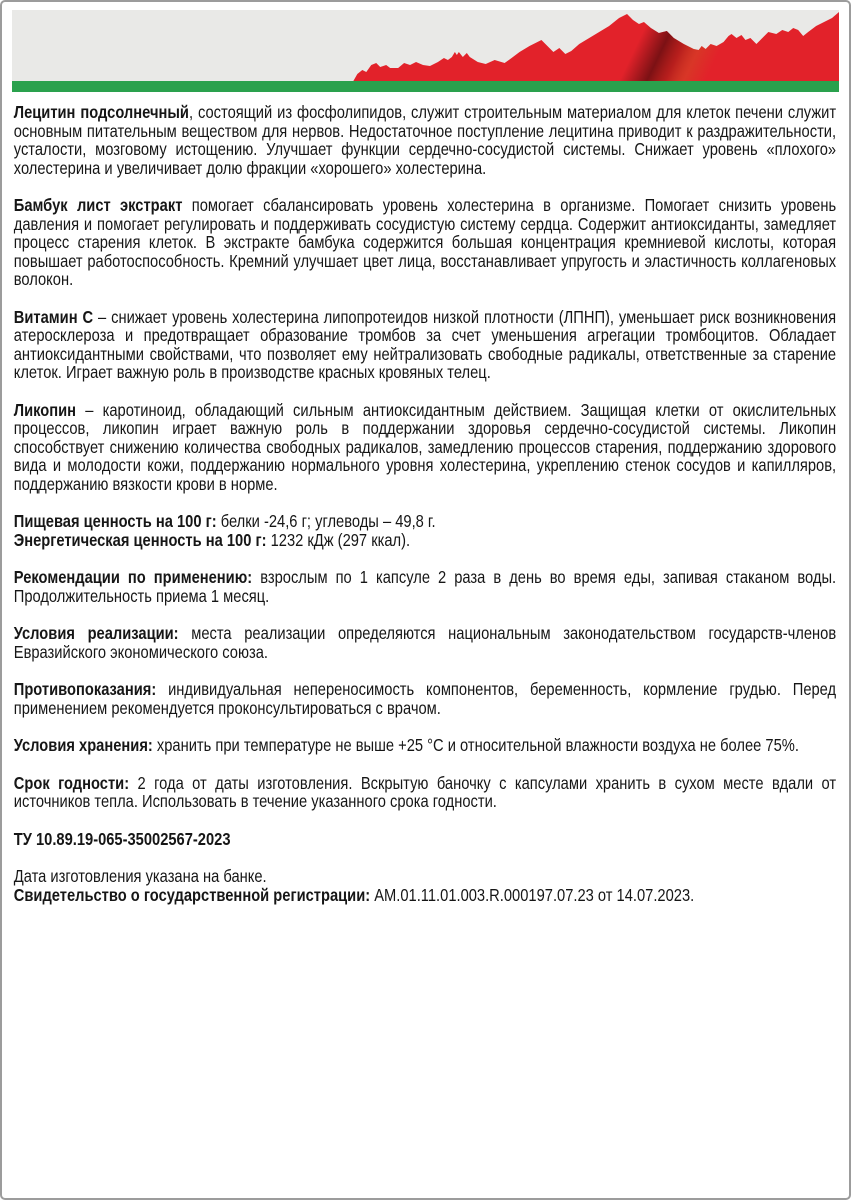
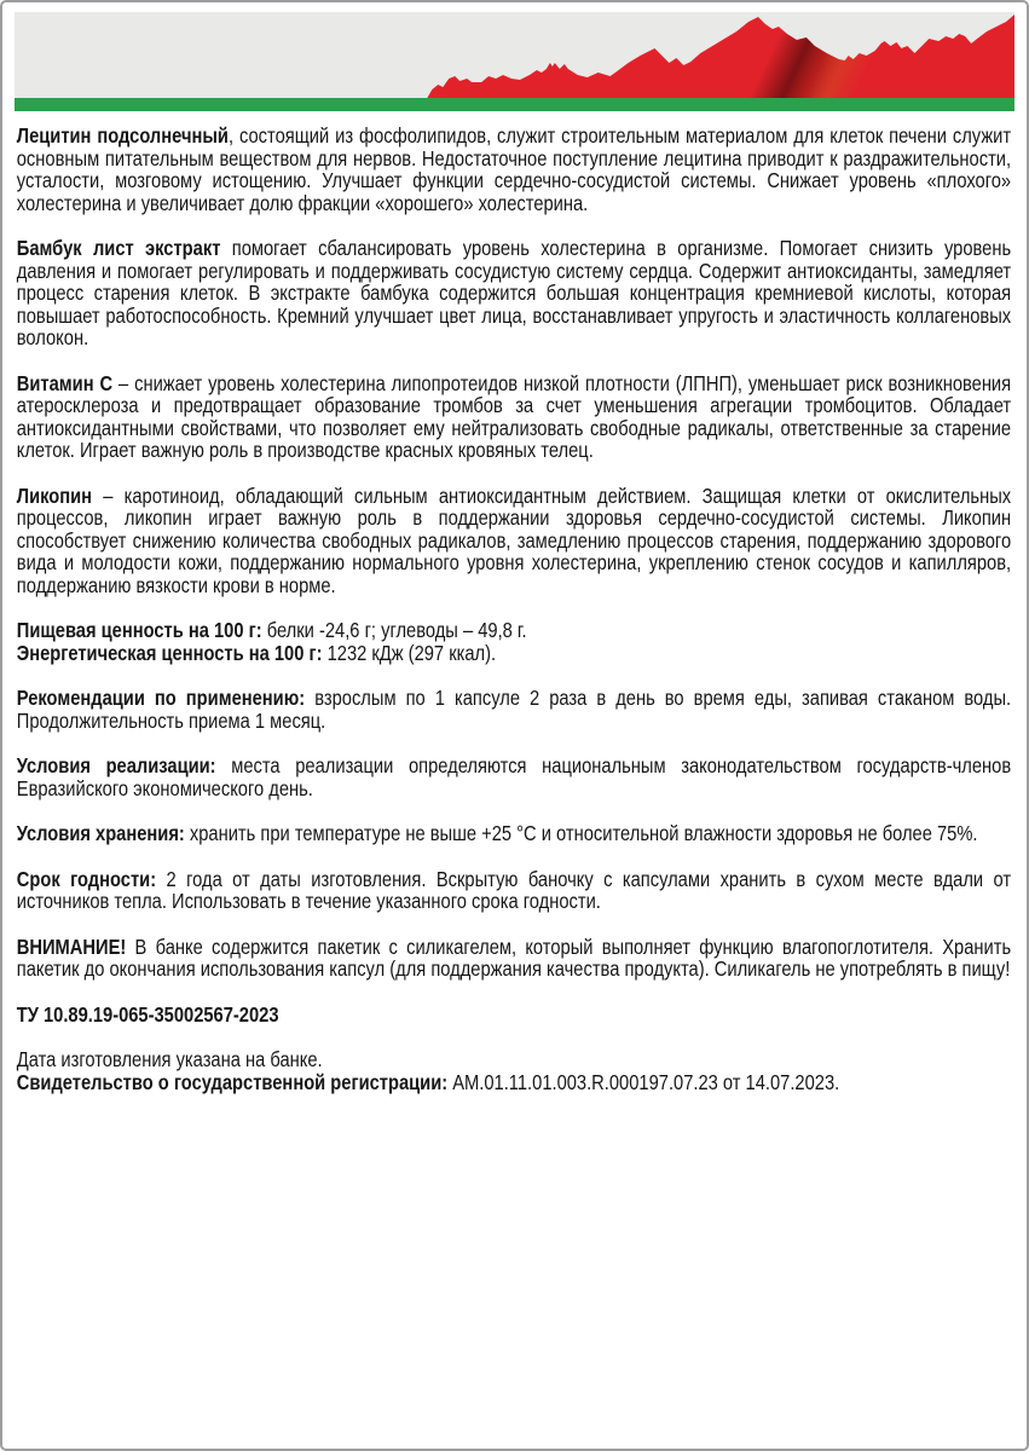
  Лецитин подсолнечный, состоящий из фосфолипидов, служит строительным материалом для клеток печени служит основным питательным веществом для нервов. Недостаточное поступление лецитина приводит к раздражительности, усталости, мозговому истощению. Улучшает функции сердечно-сосудистой системы. Снижает уровень «плохого» холестерина и увеличивает долю фракции «хорошего» холестерина.
  Бамбук лист экстракт помогает сбалансировать уровень холестерина в организме. Помогает снизить уровень давления и помогает регулировать и поддерживать сосудистую систему сердца. Содержит антиоксиданты, замедляет процесс старения клеток. В экстракте бамбука содержится большая концентрация кремниевой кислоты, которая повышает работоспособность. Кремний улучшает цвет лица, восстанавливает упругость и эластичность коллагеновых волокон.
  Витамин С – снижает уровень холестерина липопротеидов низкой плотности (ЛПНП), уменьшает риск возникновения атеросклероза и предотвращает образование тромбов за счет уменьшения агрегации тромбоцитов. Обладает антиоксидантными свойствами, что позволяет ему нейтрализовать свободные радикалы, ответственные за старение клеток. Играет важную роль в производстве красных кровяных телец.
  Ликопин – каротиноид, обладающий сильным антиоксидантным действием. Защищая клетки от окислительных процессов, ликопин играет важную роль в поддержании здоровья сердечно-сосудистой системы. Ликопин способствует снижению количества свободных радикалов, замедлению процессов старения, поддержанию здорового вида и молодости кожи, поддержанию нормального уровня холестерина, укреплению стенок сосудов и капилляров, поддержанию вязкости крови в норме.
  Пищевая ценность на 100 г: белки -24,6 г; углеводы – 49,8 г.
  Энергетическая ценность на 100 г: 1232 кДж (297 ккал).
  Рекомендации по применению: взрослым по 1 капсуле 2 раза в день во время еды, запивая стаканом воды. Продолжительность приема 1 месяц.
- Условия реализации: места реализации определяются национальным законодательством государств-членов Евразийского экономического союза.
+ Условия реализации: места реализации определяются национальным законодательством государств-членов Евразийского экономического день.
- Противопоказания: индивидуальная непереносимость компонентов, беременность, кормление грудью. Перед применением рекомендуется проконсультироваться с врачом.
- Условия хранения: хранить при температуре не выше +25 °С и относительной влажности воздуха не более 75%.
+ Условия хранения: хранить при температуре не выше +25 °С и относительной влажности здоровья не более 75%.
  Срок годности: 2 года от даты изготовления. Вскрытую баночку с капсулами хранить в сухом месте вдали от источников тепла. Использовать в течение указанного срока годности.
+ ВНИМАНИЕ! В банке содержится пакетик с силикагелем, который выполняет функцию влагопоглотителя. Хранить пакетик до окончания использования капсул (для поддержания качества продукта). Силикагель не употреблять в пищу!
  ТУ 10.89.19-065-35002567-2023
  Дата изготовления указана на банке.
  Свидетельство о государственной регистрации: АМ.01.11.01.003.R.000197.07.23 от 14.07.2023.
